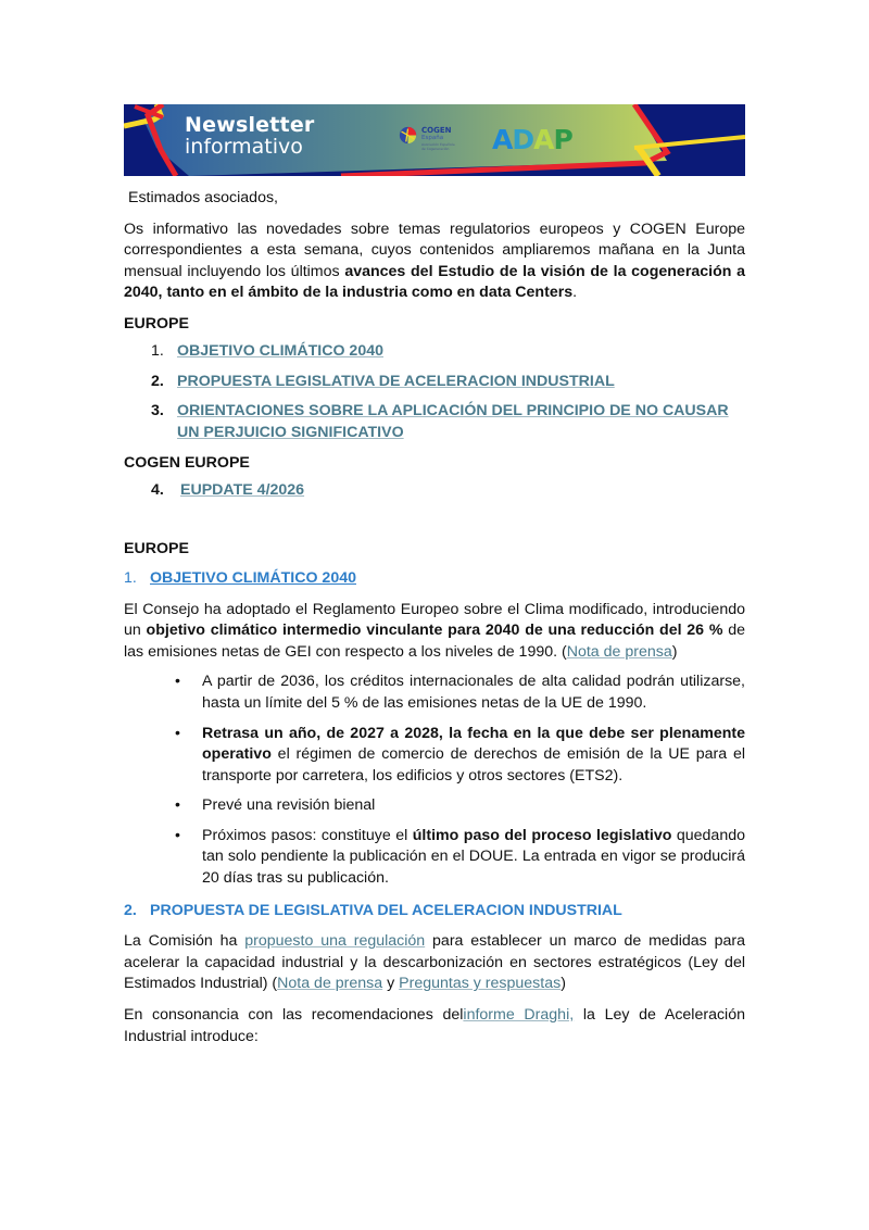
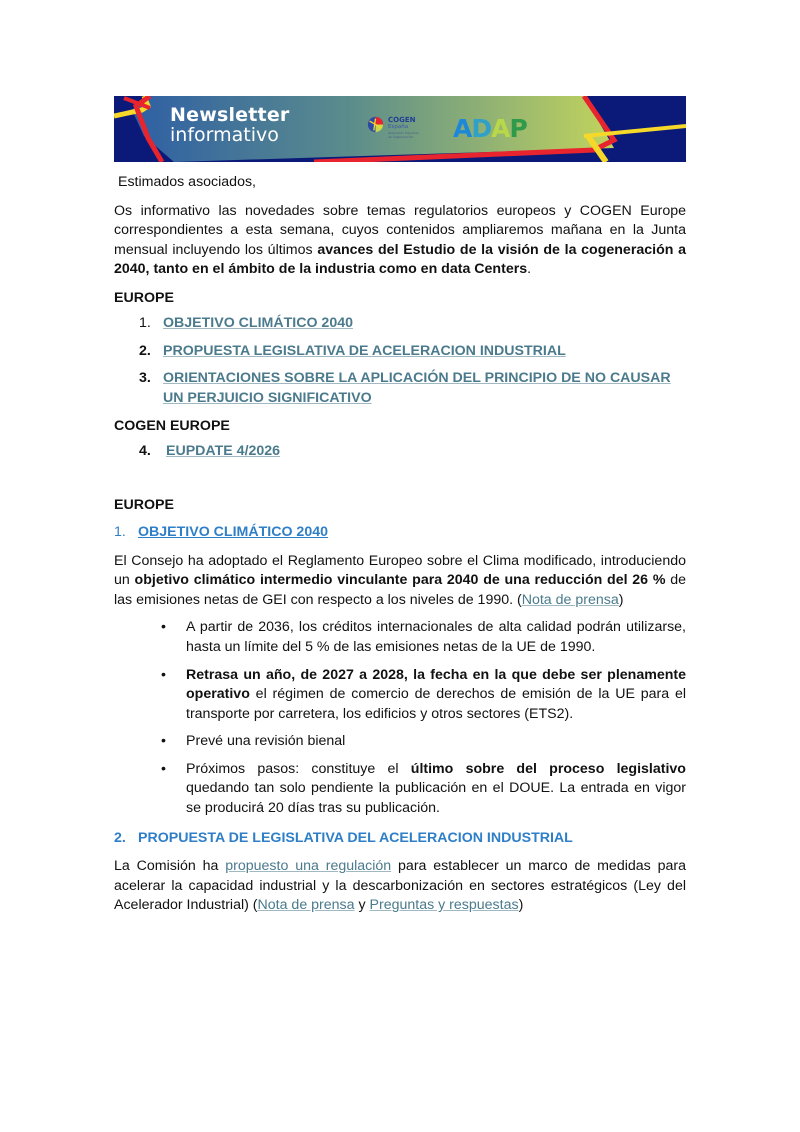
  Newsletter
  informativo
  COGEN
  ADAP
  Estimados asociados,
  Os informativo las novedades sobre temas regulatorios europeos y COGEN Europe correspondientes a esta semana, cuyos contenidos ampliaremos mañana en la Junta mensual incluyendo los últimos avances del Estudio de la visión de la cogeneración a 2040, tanto en el ámbito de la industria como en data Centers.
  EUROPE
  1.
  OBJETIVO CLIMÁTICO 2040
  2.
  PROPUESTA LEGISLATIVA DE ACELERACION INDUSTRIAL
  3.
  ORIENTACIONES SOBRE LA APLICACIÓN DEL PRINCIPIO DE NO CAUSAR UN PERJUICIO SIGNIFICATIVO
  COGEN EUROPE
  4.
  EUPDATE 4/2026
  EUROPE
  1. OBJETIVO CLIMÁTICO 2040
  El Consejo ha adoptado el Reglamento Europeo sobre el Clima modificado, introduciendo un objetivo climático intermedio vinculante para 2040 de una reducción del 26 % de las emisiones netas de GEI con respecto a los niveles de 1990. (Nota de prensa)
  •
  A partir de 2036, los créditos internacionales de alta calidad podrán utilizarse, hasta un límite del 5 % de las emisiones netas de la UE de 1990.
  •
  Retrasa un año, de 2027 a 2028, la fecha en la que debe ser plenamente operativo el régimen de comercio de derechos de emisión de la UE para el transporte por carretera, los edificios y otros sectores (ETS2).
  •
  Prevé una revisión bienal
  •
- Próximos pasos: constituye el último paso del proceso legislativo quedando tan solo pendiente la publicación en el DOUE. La entrada en vigor se producirá 20 días tras su publicación.
+ Próximos pasos: constituye el último sobre del proceso legislativo quedando tan solo pendiente la publicación en el DOUE. La entrada en vigor se producirá 20 días tras su publicación.
  2. PROPUESTA DE LEGISLATIVA DEL ACELERACION INDUSTRIAL
- La Comisión ha propuesto una regulación para establecer un marco de medidas para acelerar la capacidad industrial y la descarbonización en sectores estratégicos (Ley del Estimados Industrial) (Nota de prensa y Preguntas y respuestas)
+ La Comisión ha propuesto una regulación para establecer un marco de medidas para acelerar la capacidad industrial y la descarbonización en sectores estratégicos (Ley del Acelerador Industrial) (Nota de prensa y Preguntas y respuestas)
- En consonancia con las recomendaciones delinforme Draghi, la Ley de Aceleración Industrial introduce:
